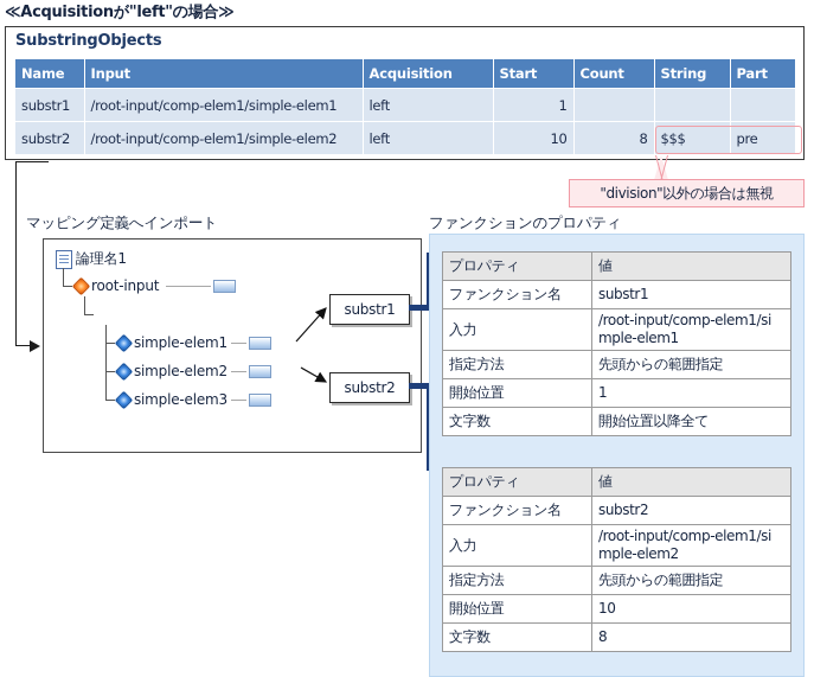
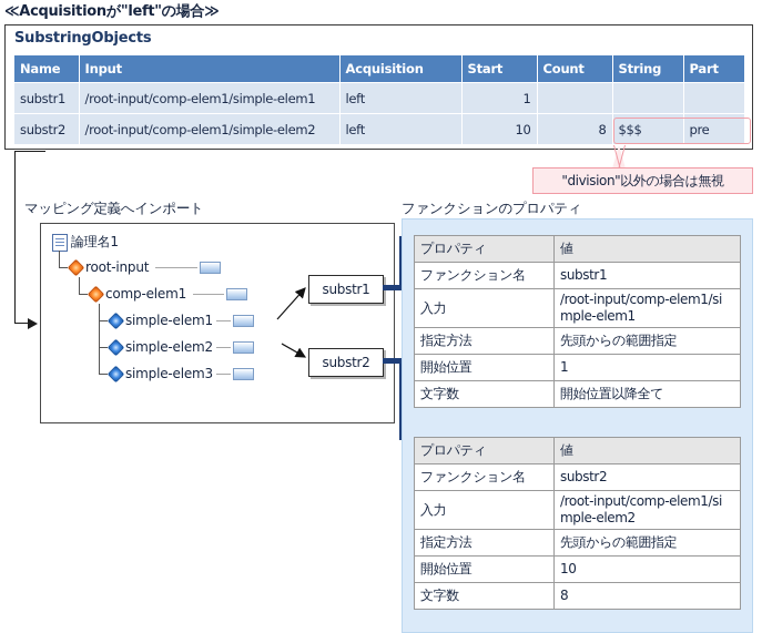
  ≪Acquisitionが"left"の場合≫
  SubstringObjects
  Name	Input	Acquisition	Start	Count	String	Part
  substr1	/root-input/comp-elem1/simple-elem1	left	1
  substr2	/root-input/comp-elem1/simple-elem2	left	10	8	$$$	pre
  "division"以外の場合は無視
  マッピング定義へインポート
  ファンクションのプロパティ
  論理名1
  root-input
+ comp-elem1
  simple-elem1
  simple-elem2
  simple-elem3
  substr1
  substr2
  プロパティ	値
  ファンクション名	substr1
  入力	/root-input/comp-elem1/simple-elem1
  指定方法	先頭からの範囲指定
  開始位置	1
  文字数	開始位置以降全て
  プロパティ	値
  ファンクション名	substr2
  入力	/root-input/comp-elem1/simple-elem2
  指定方法	先頭からの範囲指定
  開始位置	10
  文字数	8
